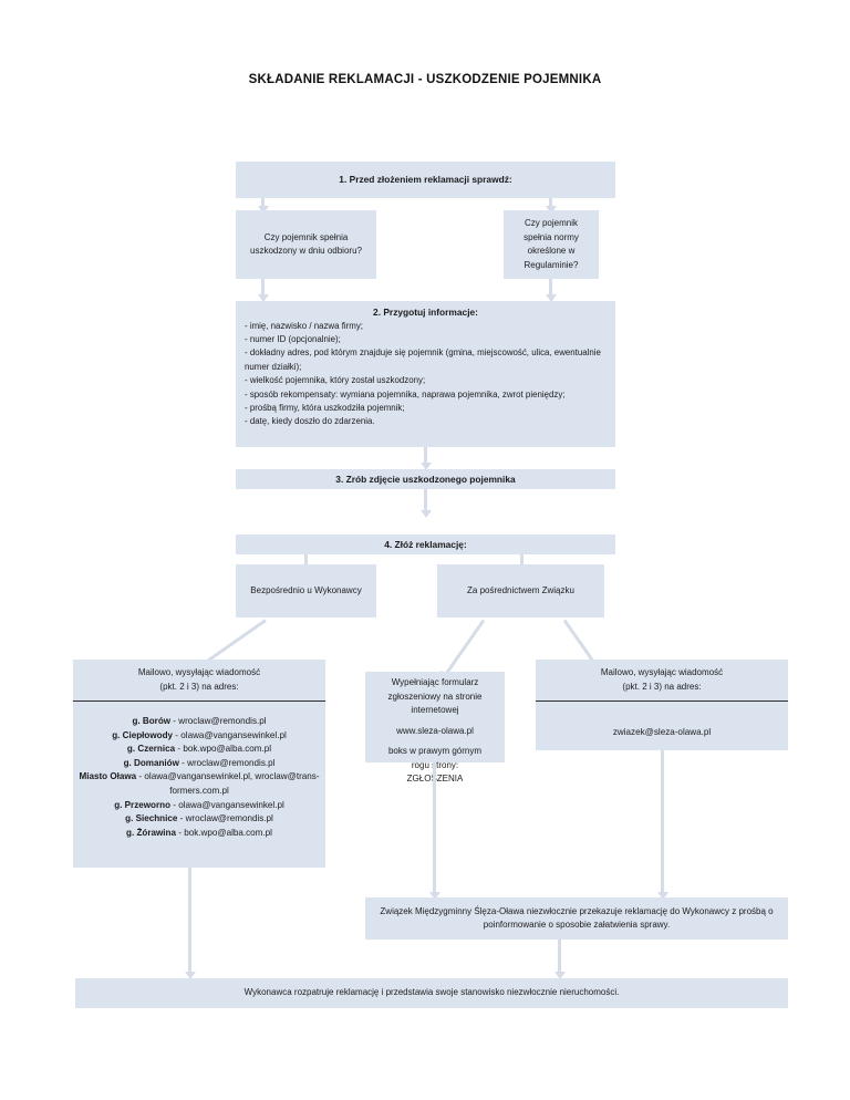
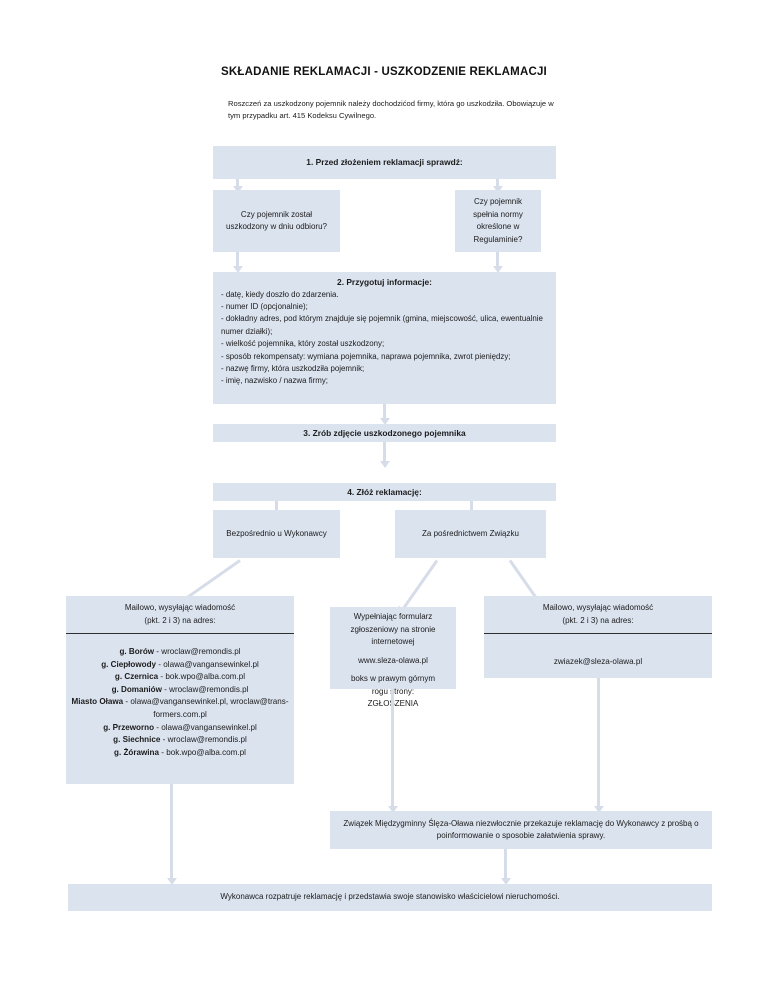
- SKŁADANIE REKLAMACJI - USZKODZENIE POJEMNIKA
+ SKŁADANIE REKLAMACJI - USZKODZENIE REKLAMACJI
+ Roszczeń za uszkodzony pojemnik należy dochodzićod firmy, która go uszkodziła. Obowiązuje w tym przypadku art. 415 Kodeksu Cywilnego.
  1. Przed złożeniem reklamacji sprawdź:
- Czy pojemnik spełnia uszkodzony w dniu odbioru?
+ Czy pojemnik został uszkodzony w dniu odbioru?
  Czy pojemnik spełnia normy określone w Regulaminie?
  2. Przygotuj informacje:
- - imię, nazwisko / nazwa firmy;
+ - datę, kiedy doszło do zdarzenia.
  - numer ID (opcjonalnie);
  - dokładny adres, pod którym znajduje się pojemnik (gmina, miejscowość, ulica, ewentualnie numer działki);
  - wielkość pojemnika, który został uszkodzony;
  - sposób rekompensaty: wymiana pojemnika, naprawa pojemnika, zwrot pieniędzy;
- - prośbą firmy, która uszkodziła pojemnik;
+ - nazwę firmy, która uszkodziła pojemnik;
- - datę, kiedy doszło do zdarzenia.
+ - imię, nazwisko / nazwa firmy;
  3. Zrób zdjęcie uszkodzonego pojemnika
  4. Złóż reklamację:
  Bezpośrednio u Wykonawcy
  Za pośrednictwem Związku
  Mailowo, wysyłając wiadomość
  (pkt. 2 i 3) na adres:
  g. Borów - wroclaw@remondis.pl
  g. Ciepłowody - olawa@vangansewinkel.pl
  g. Czernica - bok.wpo@alba.com.pl
  g. Domaniów - wroclaw@remondis.pl
  Miasto Oława - olawa@vangansewinkel.pl, wroclaw@trans-formers.com.pl
  g. Przeworno - olawa@vangansewinkel.pl
  g. Siechnice - wroclaw@remondis.pl
  g. Żórawina - bok.wpo@alba.com.pl
  Wypełniając formularz zgłoszeniowy na stronie internetowej
  www.sleza-olawa.pl
  boks w prawym górnym
  rogutrony:
  ZGŁOZENIA
  Mailowo, wysyłając wiadomość
  (pkt. 2 i 3) na adres:
  zwiazek@sleza-olawa.pl
  Związek Międzygminny Ślęza-Oława niezwłocznie przekazuje reklamację do Wykonawcy z prośbą o poinformowanie o sposobie załatwienia sprawy.
- Wykonawca rozpatruje reklamację i przedstawia swoje stanowisko niezwłocznie nieruchomości.
+ Wykonawca rozpatruje reklamację i przedstawia swoje stanowisko właścicielowi nieruchomości.
